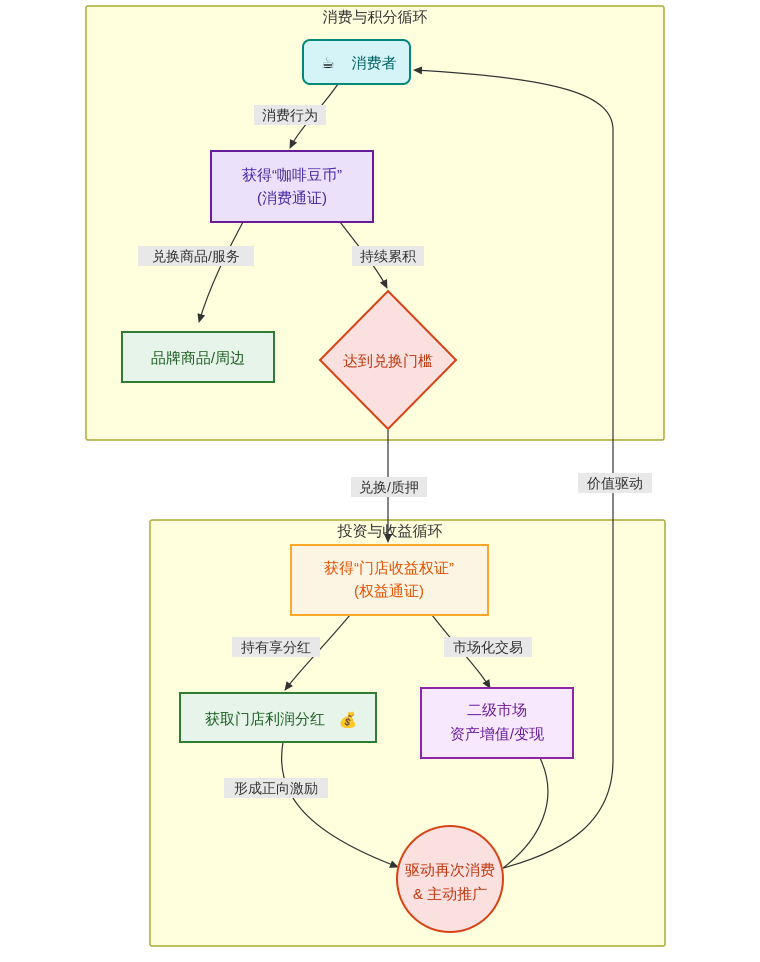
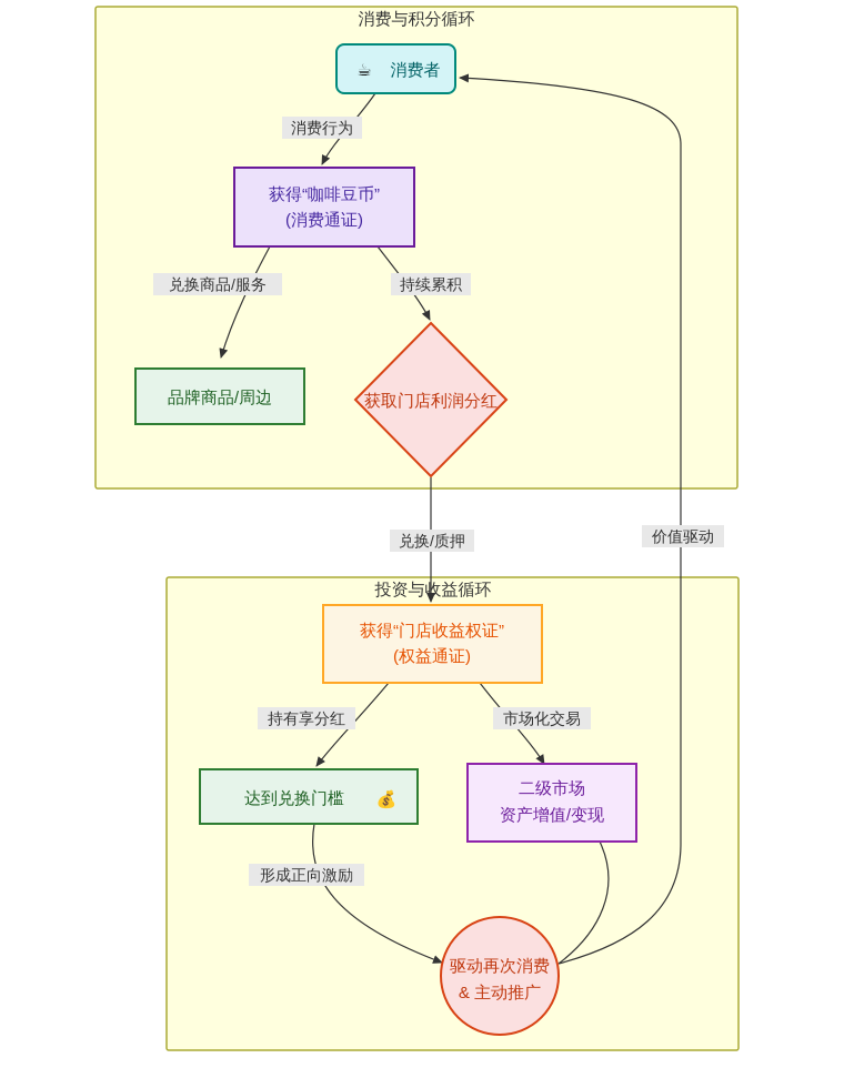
  消费与积分循环
  投资与收益循环
  消费行为
  兑换商品/服务
  持续累积
  兑换/质押
  持有享分红
  市场化交易
  形成正向激励
  价值驱动
  ☕
  消费者
  获得“咖啡豆币”
  (消费通证)
  品牌商品/周边
- 达到兑换门槛
+ 获取门店利润分红
  获得“门店收益权证”
  (权益通证)
- 获取门店利润分红
+ 达到兑换门槛
  💰
  二级市场
  资产增值/变现
  驱动再次消费
  & 主动推广
